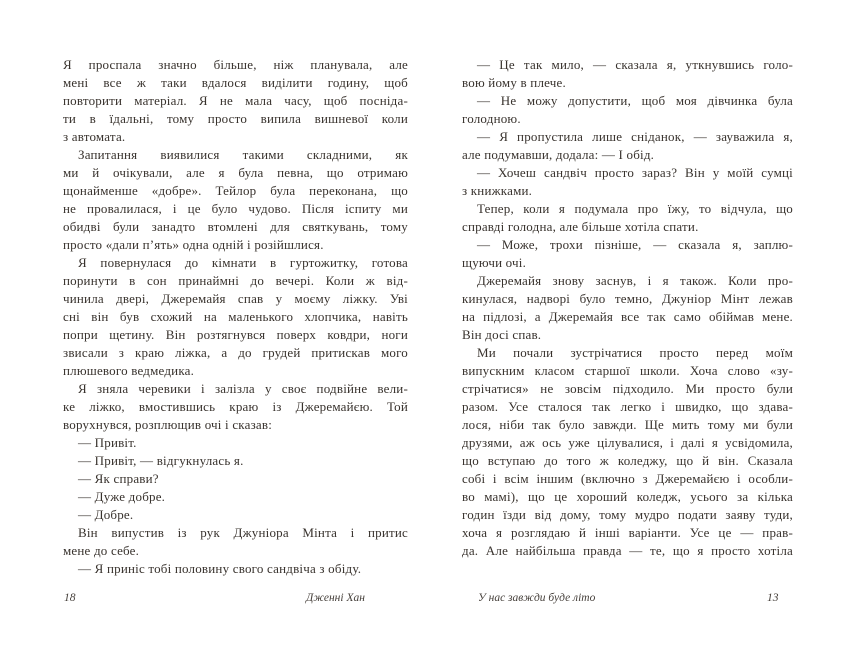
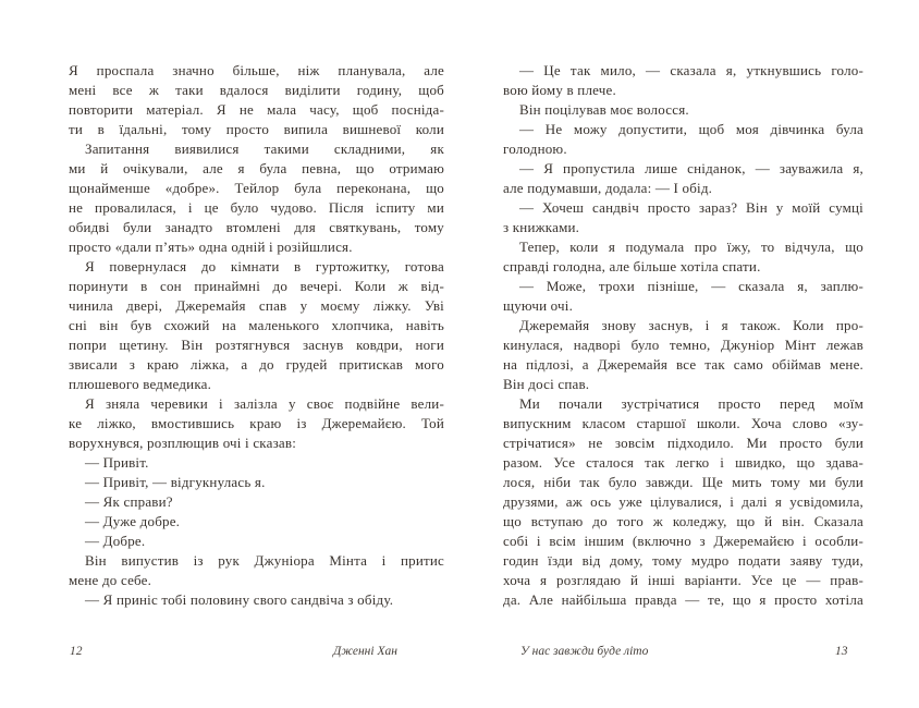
  Я проспала значно більше, ніж планувала, але
  мені все ж таки вдалося виділити годину, щоб
  повторити матеріал. Я не мала часу, щоб посніда-
  ти в їдальні, тому просто випила вишневої коли
- з автомата.
  Запитання виявилися такими складними, як
  ми й очікували, але я була певна, що отримаю
  щонайменше «добре». Тейлор була переконана, що
  не провалилася, і це було чудово. Після іспиту ми
  обидві були занадто втомлені для святкувань, тому
  просто «дали п’ять» одна одній і розійшлися.
  Я повернулася до кімнати в гуртожитку, готова
  поринути в сон принаймні до вечері. Коли ж від-
  чинила двері, Джеремайя спав у моєму ліжку. Уві
  сні він був схожий на маленького хлопчика, навіть
- попри щетину. Він розтягнувся поверх ковдри, ноги
+ попри щетину. Він розтягнувся заснув ковдри, ноги
  звисали з краю ліжка, а до грудей притискав мого
  плюшевого ведмедика.
  Я зняла черевики і залізла у своє подвійне вели-
  ке ліжко, вмостившись краю із Джеремайєю. Той
  ворухнувся, розплющив очі і сказав:
  — Привіт.
  — Привіт, — відгукнулась я.
  — Як справи?
  — Дуже добре.
  — Добре.
  Він випустив із рук Джуніора Мінта і притис
  мене до себе.
  — Я приніс тобі половину свого сандвіча з обіду.
  — Це так мило, — сказала я, уткнувшись голо-
  вою йому в плече.
+ Він поцілував моє волосся.
  — Не можу допустити, щоб моя дівчинка була
  голодною.
  — Я пропустила лише сніданок, — зауважила я,
  але подумавши, додала: — І обід.
  — Хочеш сандвіч просто зараз? Він у моїй сумці
  з книжками.
  Тепер, коли я подумала про їжу, то відчула, що
  справді голодна, але більше хотіла спати.
  — Може, трохи пізніше, — сказала я, заплю-
  щуючи очі.
  Джеремайя знову заснув, і я також. Коли про-
  кинулася, надворі було темно, Джуніор Мінт лежав
  на підлозі, а Джеремайя все так само обіймав мене.
  Він досі спав.
  Ми почали зустрічатися просто перед моїм
  випускним класом старшої школи. Хоча слово «зу-
  стрічатися» не зовсім підходило. Ми просто були
  разом. Усе сталося так легко і швидко, що здава-
  лося, ніби так було завжди. Ще мить тому ми були
  друзями, аж ось уже цілувалися, і далі я усвідомила,
  що вступаю до того ж коледжу, що й він. Сказала
  собі і всім іншим (включно з Джеремайєю і особли-
- во мамі), що це хороший коледж, усього за кілька
  годин їзди від дому, тому мудро подати заяву туди,
  хоча я розглядаю й інші варіанти. Усе це — прав-
  да. Але найбільша правда — те, що я просто хотіла
- 18
+ 12
  Дженні Хан
  У нас завжди буде літо
  13
